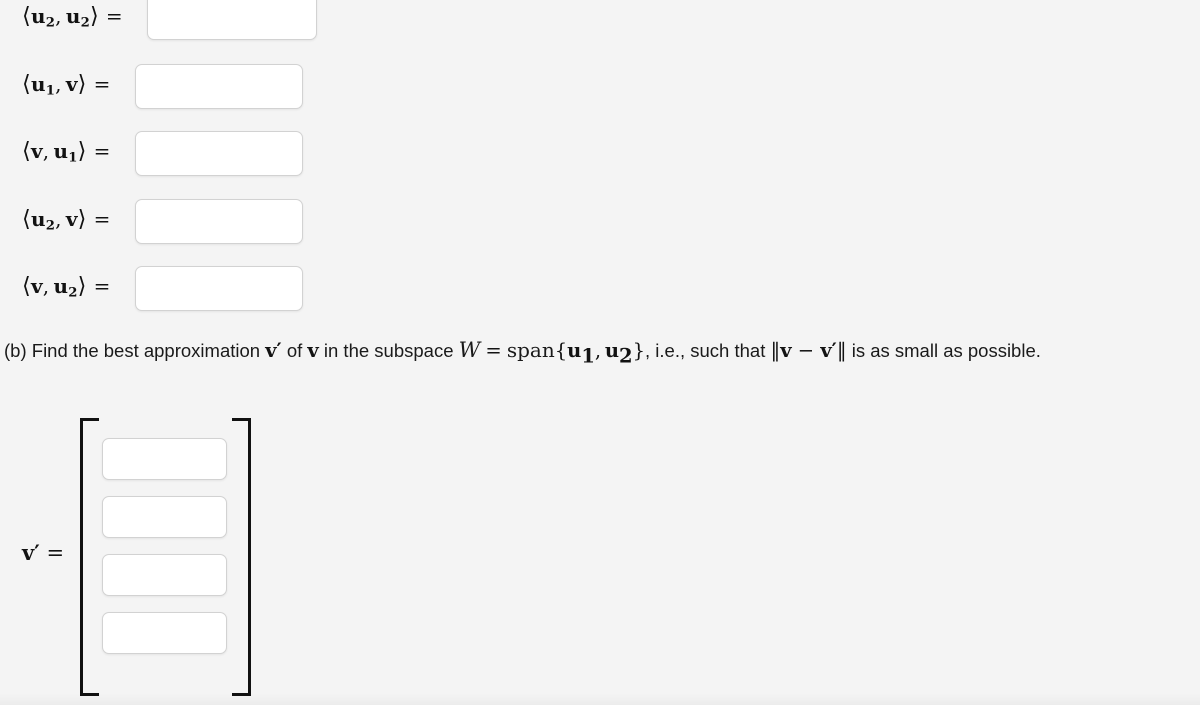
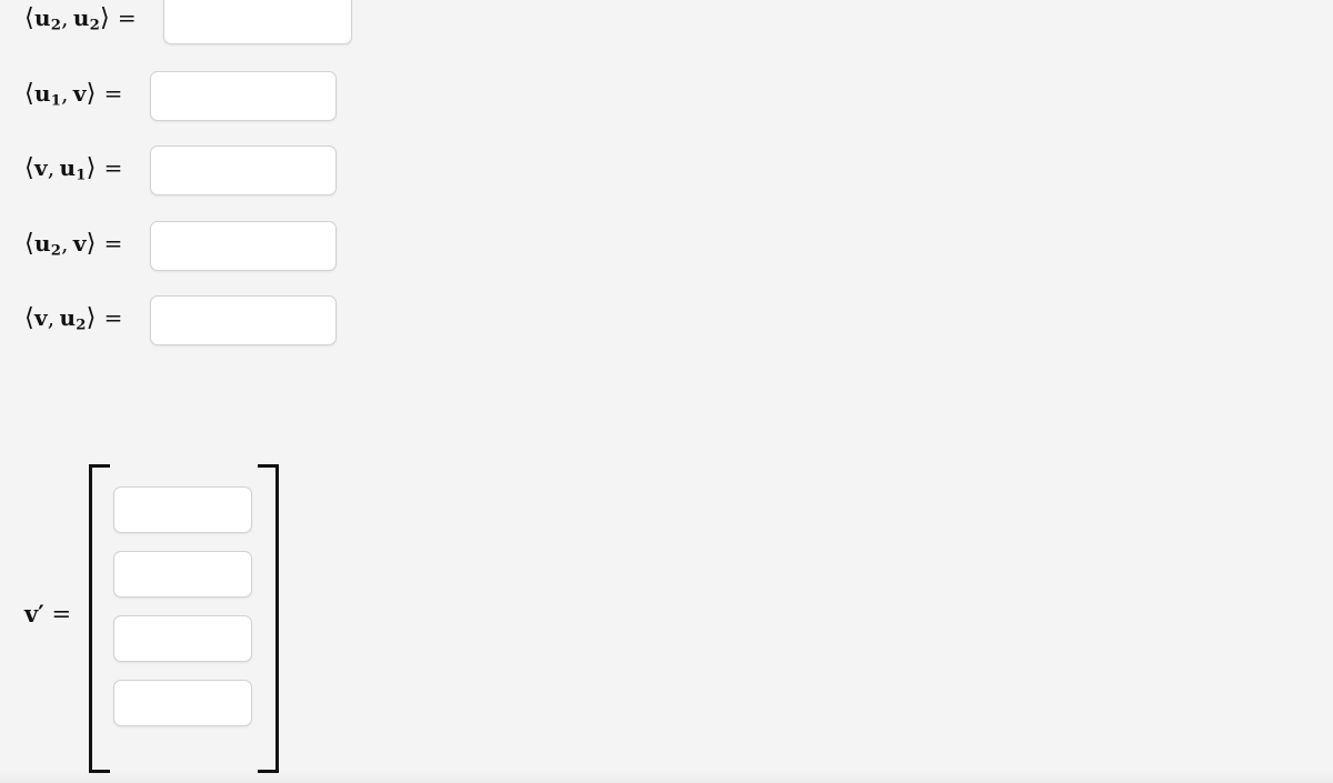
  ⟨u2, u2⟩ =
  ⟨u1, v⟩ =
  ⟨v, u1⟩ =
  ⟨u2, v⟩ =
  ⟨v, u2⟩ =
- (b) Find the best approximation v′ of v in the subspace W = span{u1, u2}, i.e., such that ‖v − v′‖ is as small as possible.
  v′ =
